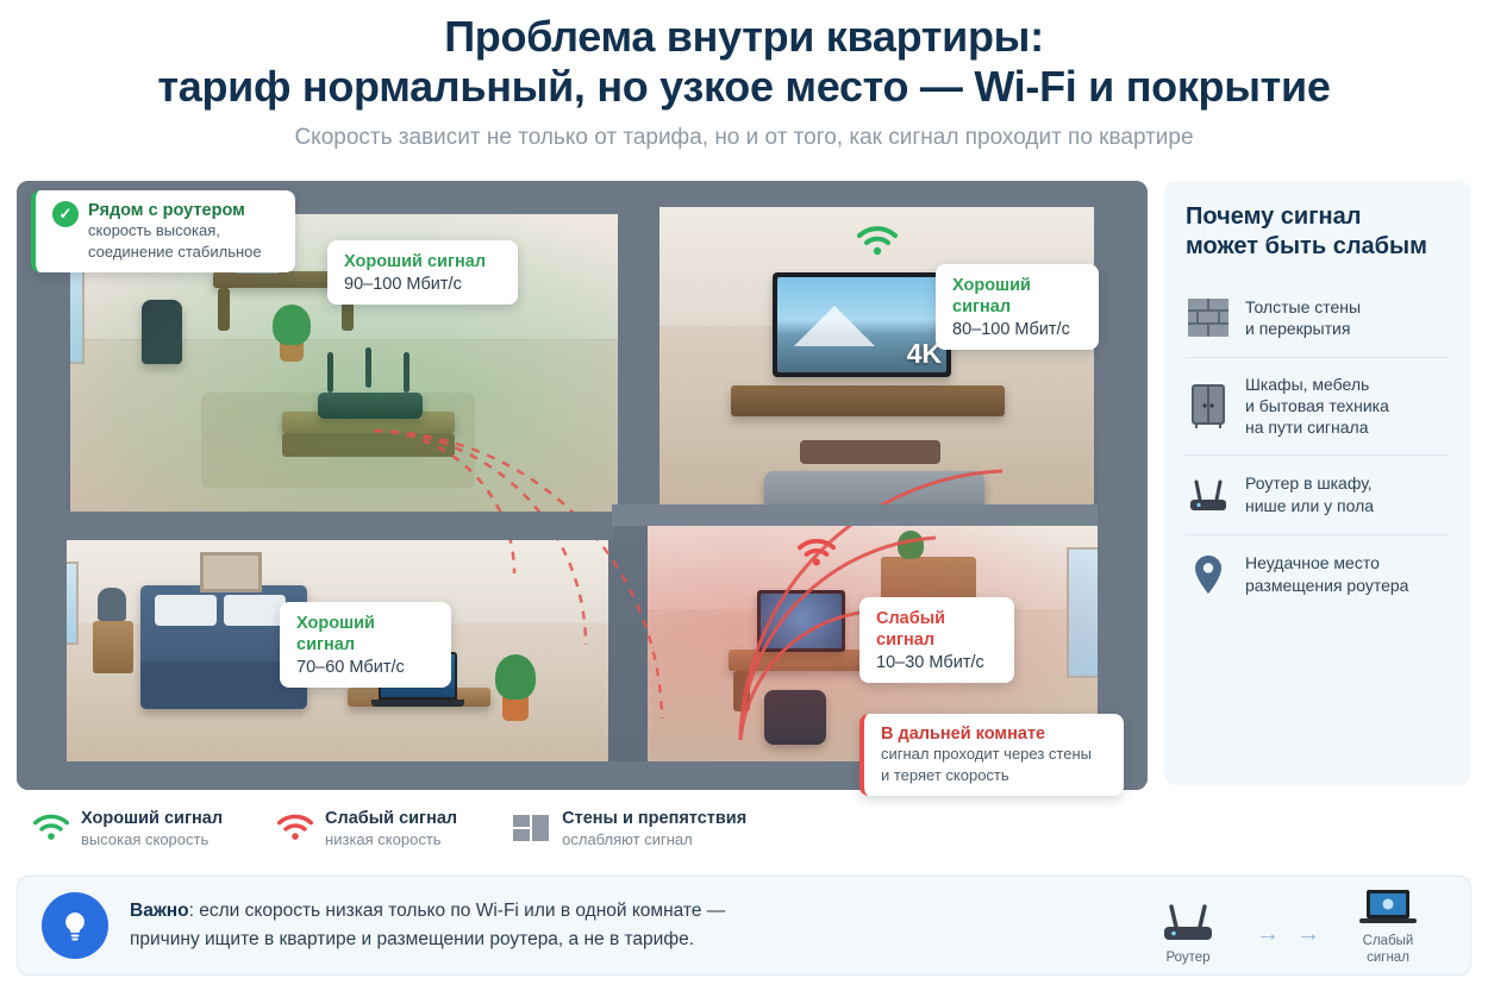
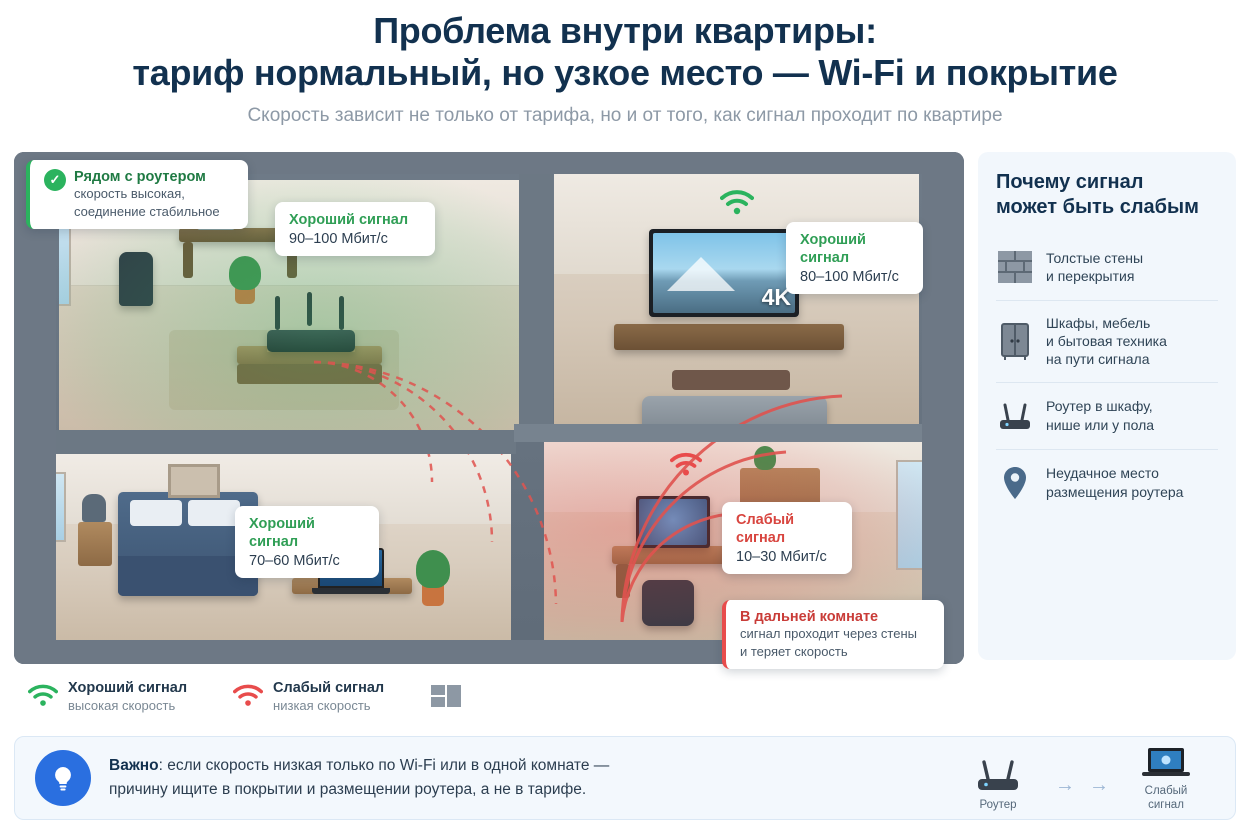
  Проблема внутри квартиры:
  тариф нормальный, но узкое место — Wi-Fi и покрытие
  Скорость зависит не только от тарифа, но и от того, как сигнал проходит по квартире
  4K
  ✓
  Рядом с роутером
  скорость высокая,
  соединение стабильное
  Хороший сигнал
  90–100 Мбит/с
  Хороший сигнал
  80–100 Мбит/с
  Хороший сигнал
  70–60 Мбит/с
  Слабый сигнал
  10–30 Мбит/с
  В дальней комнате
  сигнал проходит через стены
  и теряет скорость
  Почему сигнал
  может быть слабым
  Толстые стены
  и перекрытия
  Шкафы, мебель
  и бытовая техника
  на пути сигнала
  Роутер в шкафу,
  нише или у пола
  Неудачное место
  размещения роутера
  Хороший сигнал
  высокая скорость
  Слабый сигнал
  низкая скорость
- Стены и препятствия
- ослабляют сигнал
  Важно: если скорость низкая только по Wi-Fi или в одной комнате —
- причину ищите в квартире и размещении роутера, а не в тарифе.
+ причину ищите в покрытии и размещении роутера, а не в тарифе.
  Роутер
  →
  →
  Слабый
  сигнал
